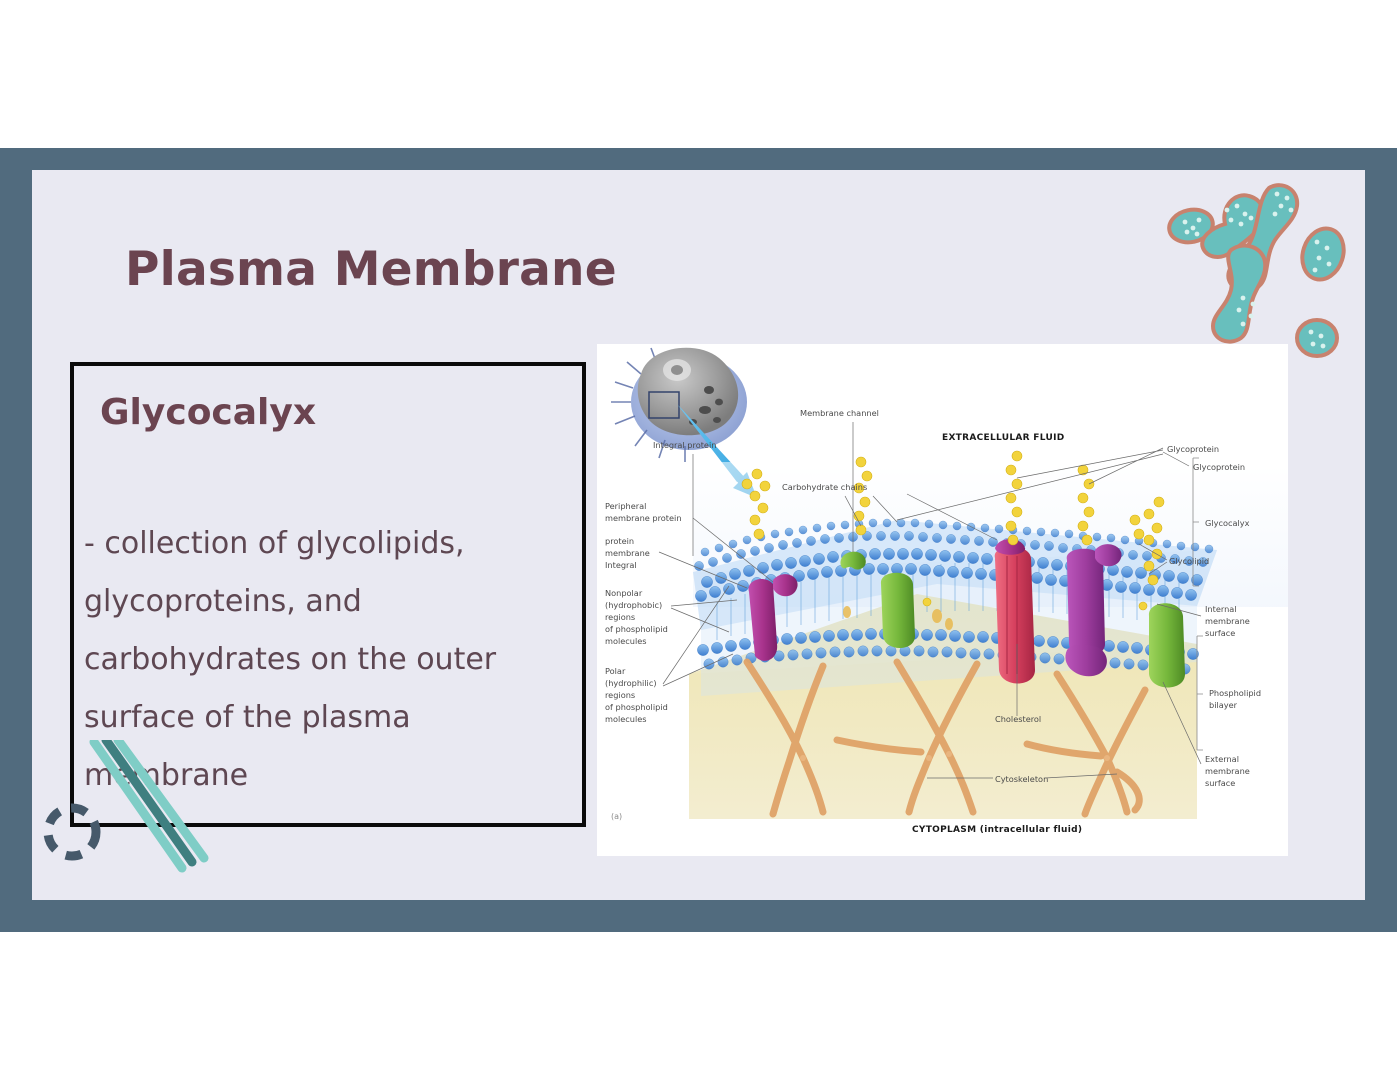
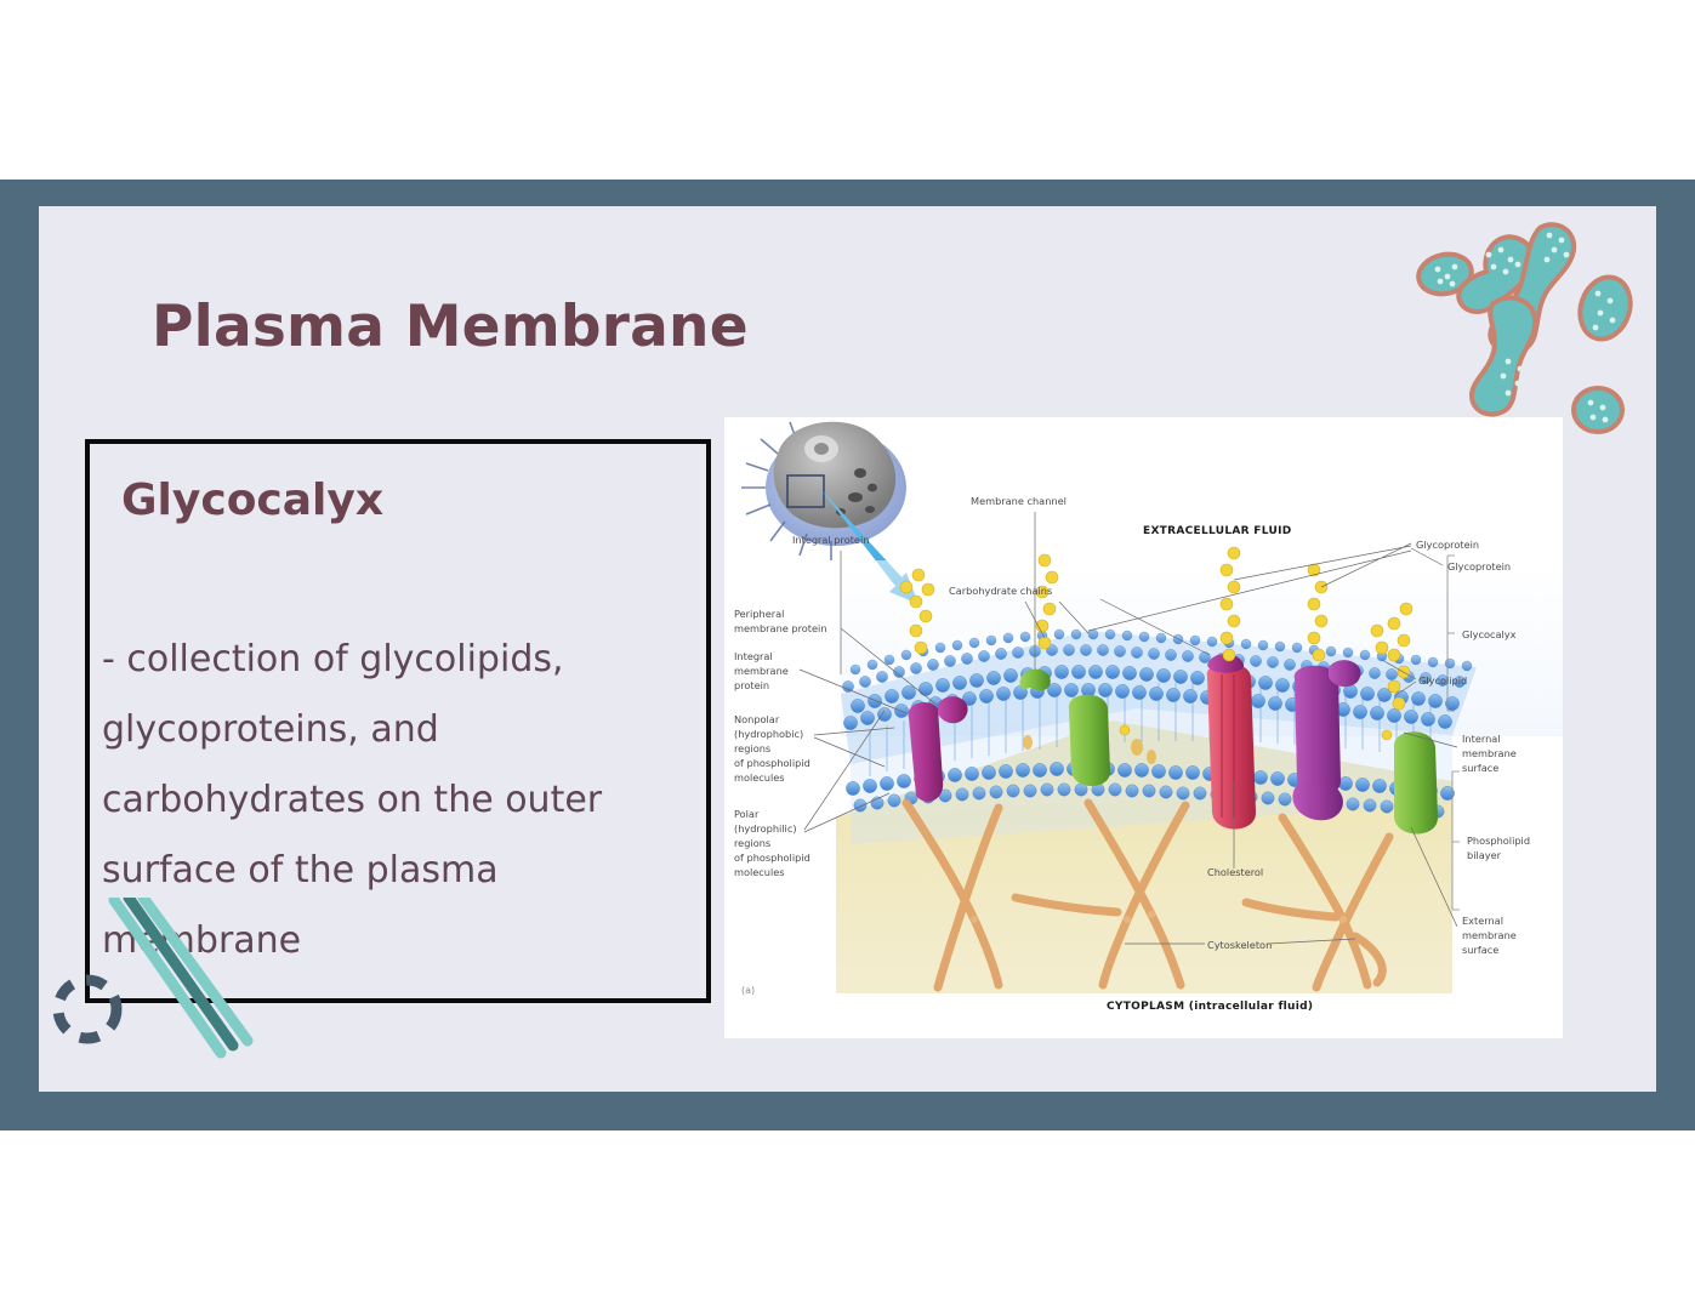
  Plasma Membrane
  Glycocalyx
  - collection of glycolipids, glycoproteins, and carbohydrates on the outer surface of the plasma mbrane
  Membrane channel
  Integral protein
  EXTRACELLULAR FLUID
  Carbohydrate chains
  Glycoprotein
  Peripheral
  membrane protein
- protein
+ Integral
  membrane
- Integral
+ protein
  Nonpolar
  (hydrophobic)
  regions
  of phospholipid
  molecules
  Polar
  (hydrophilic)
  regions
  of phospholipid
  molecules
  Glycoprotein
  Glycocalyx
  Glycolipid
  Internal
  membrane
  surface
  Phospholipid
  bilayer
  External
  membrane
  surface
  Cholesterol
  Cytoskeleton
  CYTOPLASM (intracellular fluid)
  (a)
